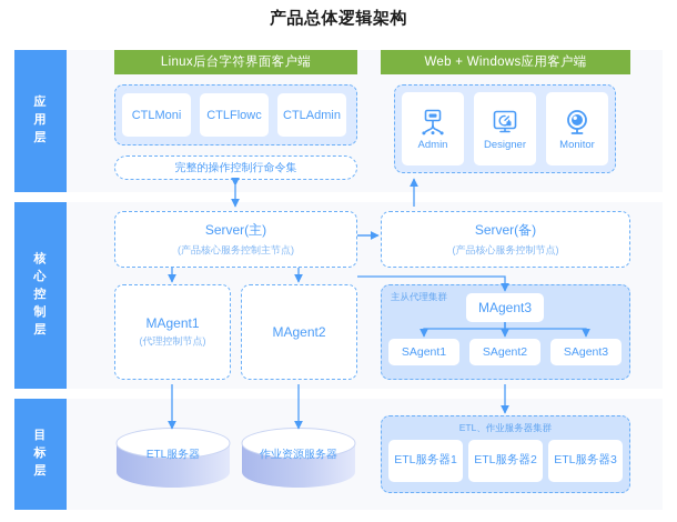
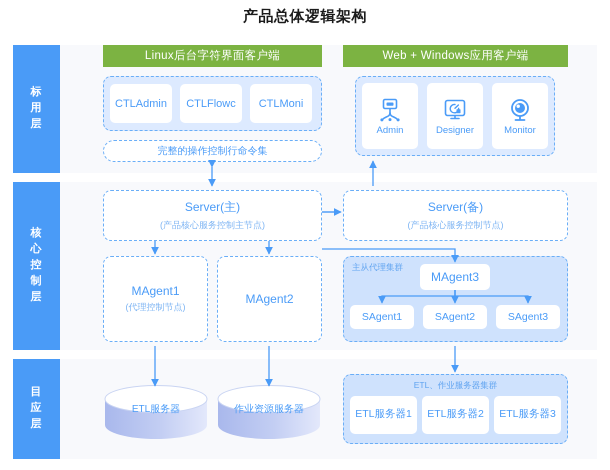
  产品总体逻辑架构
- 应
+ 标
  用
  层
  核
  心
  控
  制
  层
  目
- 标
+ 应
  层
  Linux后台字符界面客户端
  Web + Windows应用客户端
- CTLMoni
+ CTLAdmin
  CTLFlowc
- CTLAdmin
+ CTLMoni
  完整的操作控制行命令集
  Admin
  Designer
  Monitor
  Server(主)
  (产品核心服务控制主节点)
  Server(备)
  (产品核心服务控制节点)
  MAgent1
  (代理控制节点)
  MAgent2
  主从代理集群
  MAgent3
  SAgent1
  SAgent2
  SAgent3
  ETL服务器
  作业资源服务器
  ETL、作业服务器集群
  ETL服务器1
  ETL服务器2
  ETL服务器3
